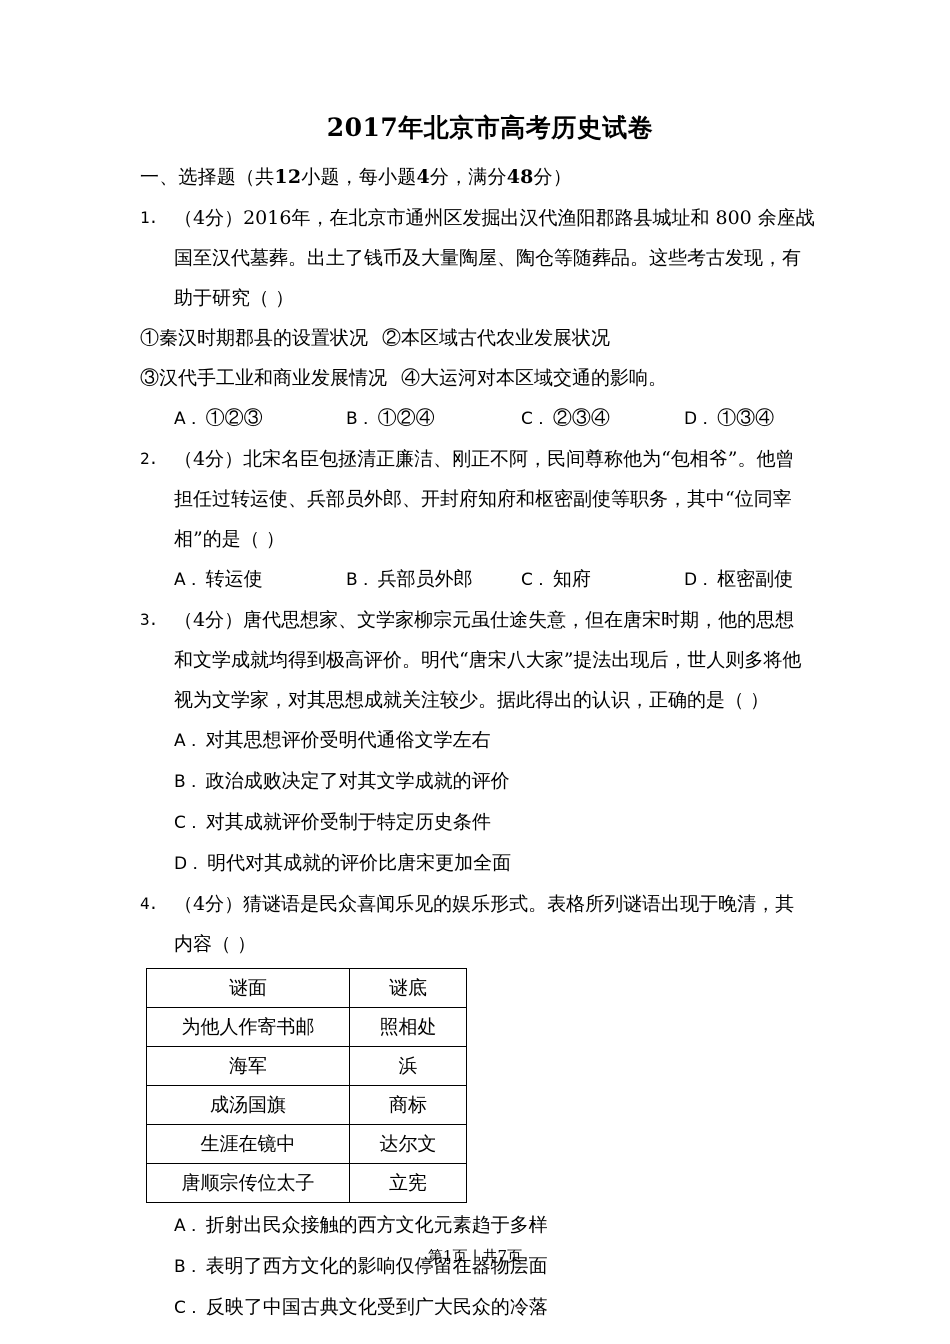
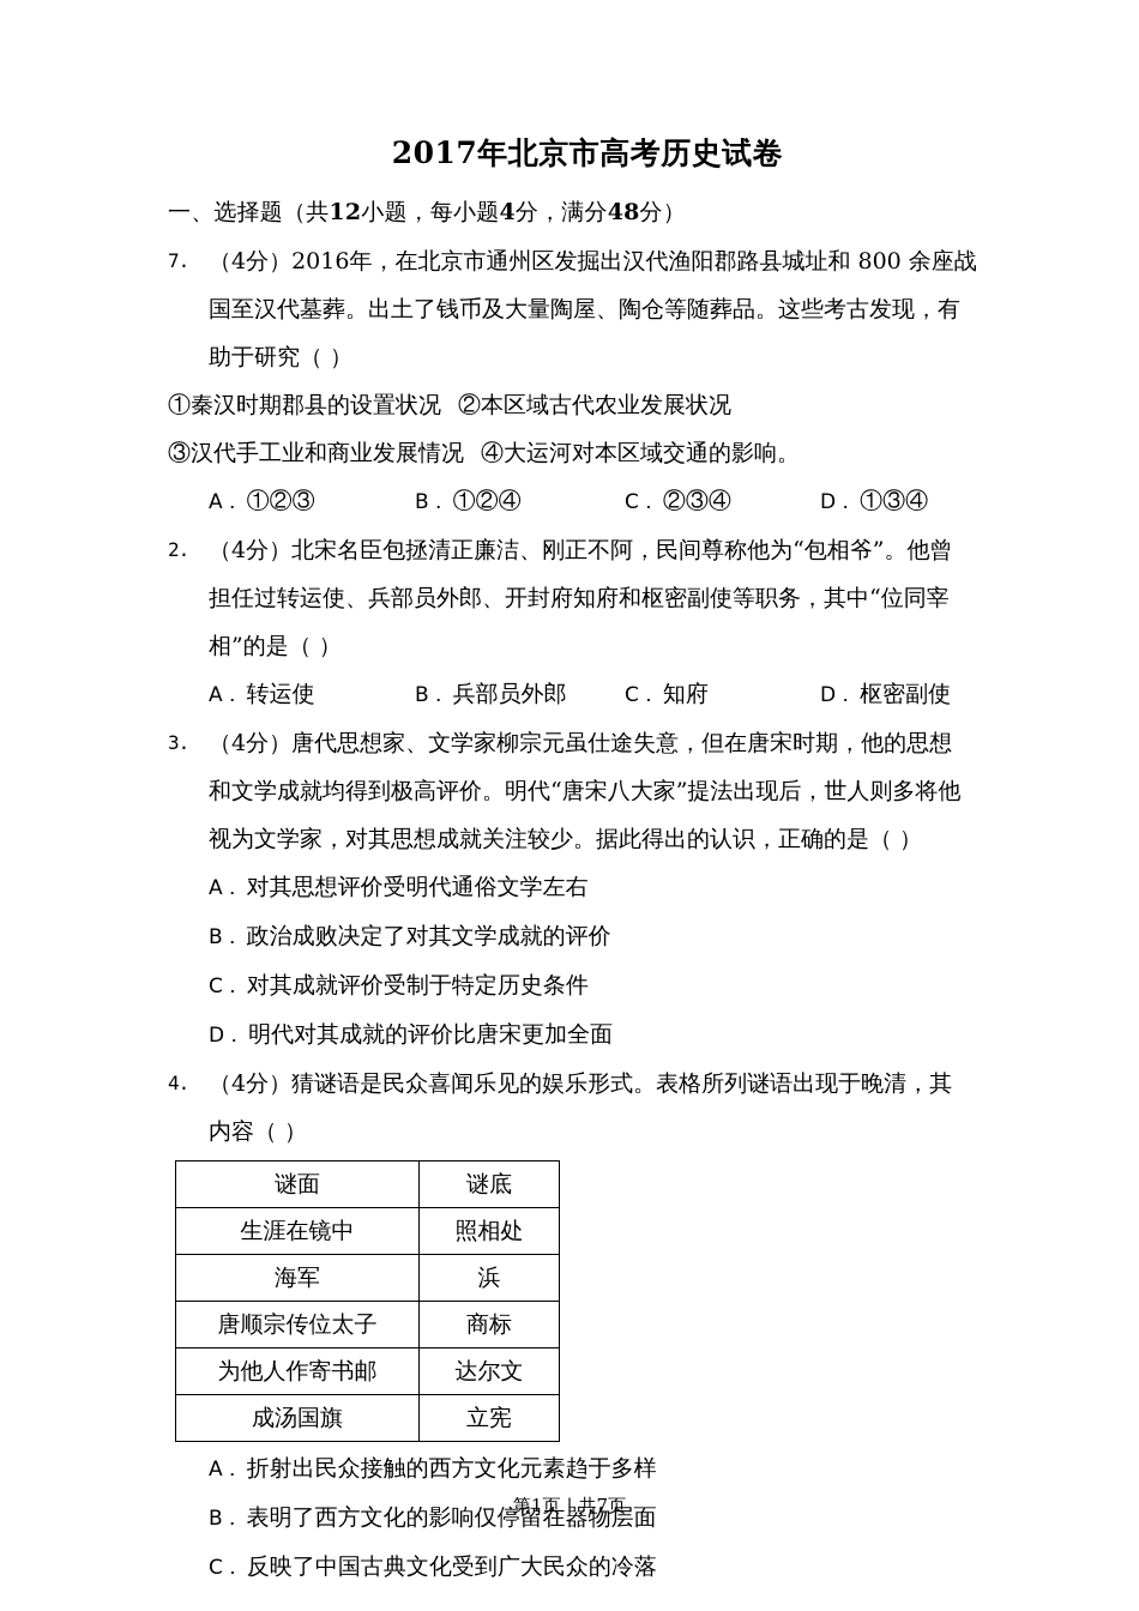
  2017年北京市高考历史试卷
  一、选择题（共12小题，每小题4分，满分48分）
- 1.
+ 7.
  （4分）2016年，在北京市通州区发掘出汉代渔阳郡路县城址和 800 余座战
  国至汉代墓葬。出土了钱币及大量陶屋、陶仓等随葬品。这些考古发现，有
  助于研究（ ）
  ①秦汉时期郡县的设置状况 ②本区域古代农业发展状况
  ③汉代手工业和商业发展情况 ④大运河对本区域交通的影响。
  A． ①②③ B． ①②④ C． ②③④ D． ①③④
  2.
  （4分）北宋名臣包拯清正廉洁、刚正不阿，民间尊称他为“包相爷”。他曾
  担任过转运使、兵部员外郎、开封府知府和枢密副使等职务，其中“位同宰
  相”的是（ ）
  A． 转运使 B． 兵部员外郎 C． 知府 D． 枢密副使
  3.
  （4分）唐代思想家、文学家柳宗元虽仕途失意，但在唐宋时期，他的思想
  和文学成就均得到极高评价。明代“唐宋八大家”提法出现后，世人则多将他
  视为文学家，对其思想成就关注较少。据此得出的认识，正确的是（ ）
  A． 对其思想评价受明代通俗文学左右
  B． 政治成败决定了对其文学成就的评价
  C． 对其成就评价受制于特定历史条件
  D． 明代对其成就的评价比唐宋更加全面
  4.
  （4分）猜谜语是民众喜闻乐见的娱乐形式。表格所列谜语出现于晚清，其
  内容（ ）
  谜面	谜底
- 为他人作寄书邮	照相处
+ 生涯在镜中	照相处
  海军	浜
- 成汤国旗	商标
+ 唐顺宗传位太子	商标
- 生涯在镜中	达尔文
+ 为他人作寄书邮	达尔文
- 唐顺宗传位太子	立宪
+ 成汤国旗	立宪
  A． 折射出民众接触的西方文化元素趋于多样
  B． 表明了西方文化的影响仅停留在器物层面
  C． 反映了中国古典文化受到广大民众的冷落
  第1页 | 共7页
